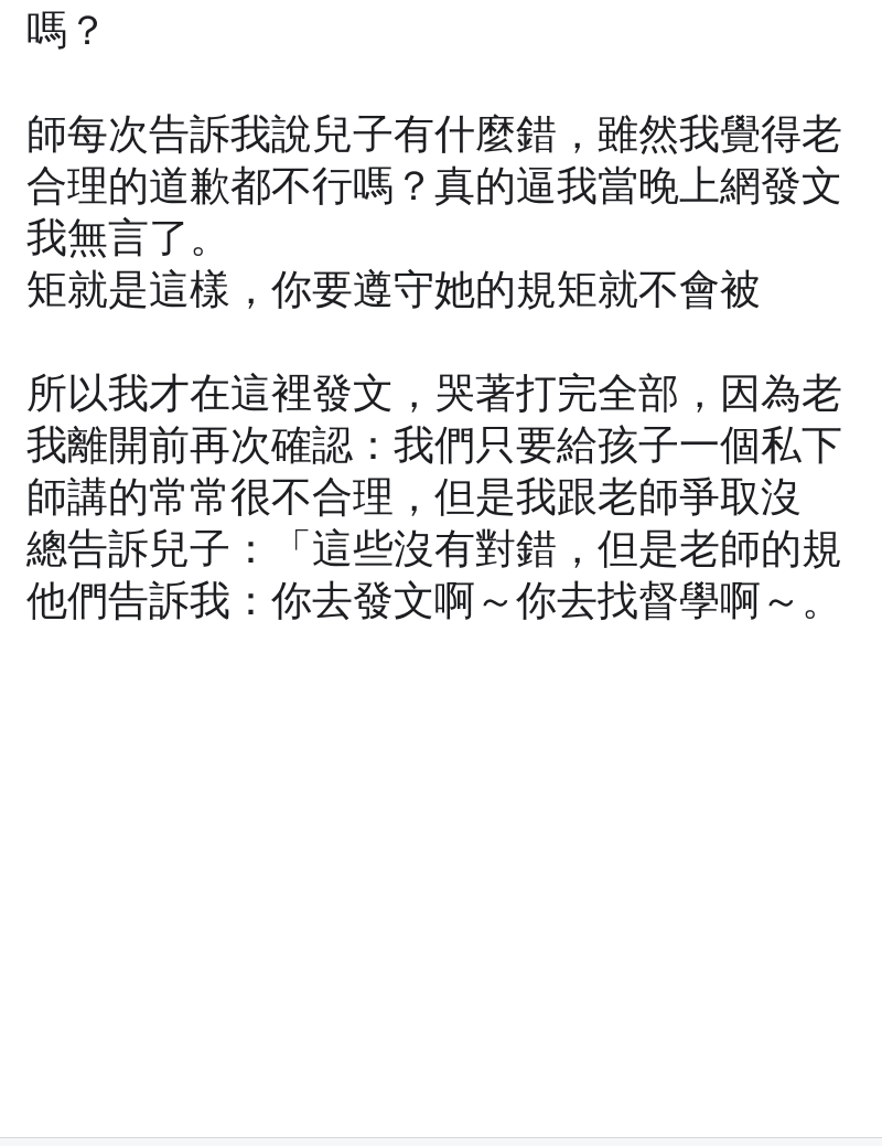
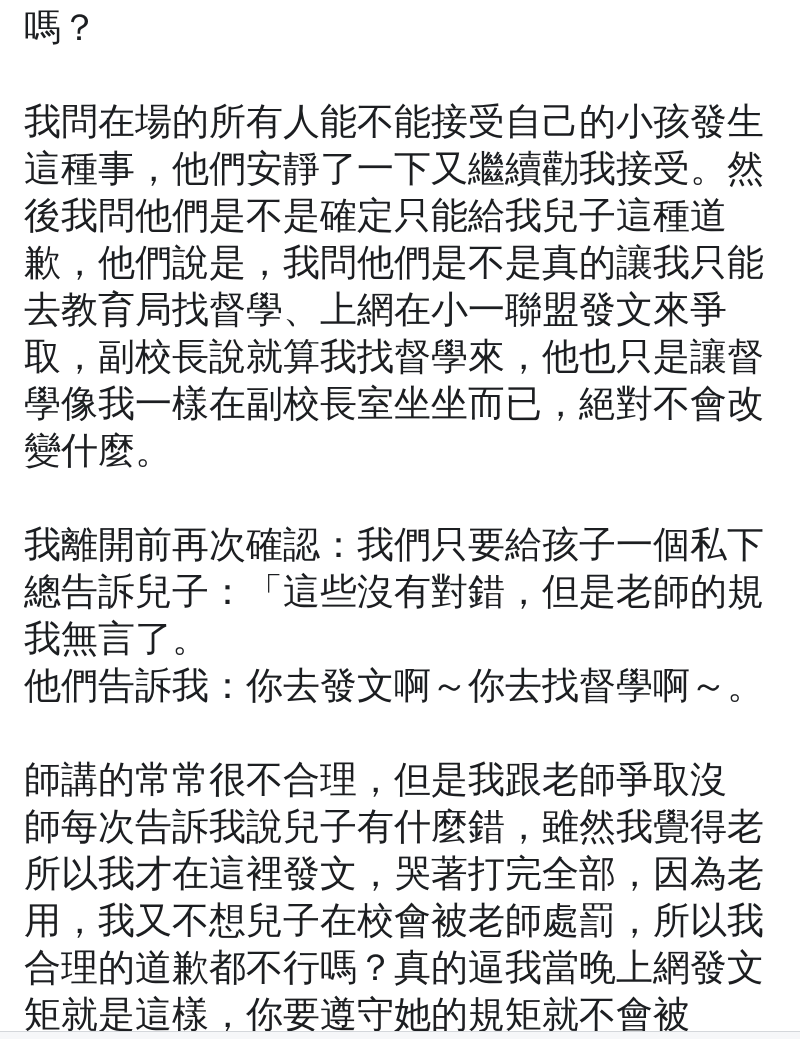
  嗎？
+ 我問在場的所有人能不能接受自己的小孩發生
+ 這種事，他們安靜了一下又繼續勸我接受。然
+ 後我問他們是不是確定只能給我兒子這種道
+ 歉，他們說是，我問他們是不是真的讓我只能
+ 去教育局找督學、上網在小一聯盟發文來爭
+ 取，副校長說就算我找督學來，他也只是讓督
+ 學像我一樣在副校長室坐坐而已，絕對不會改
+ 變什麼。
- 師每次告訴我說兒子有什麼錯，雖然我覺得老
+ 我離開前再次確認：我們只要給孩子一個私下
- 合理的道歉都不行嗎？真的逼我當晚上網發文
+ 總告訴兒子：「這些沒有對錯，但是老師的規
  我無言了。
- 矩就是這樣，你要遵守她的規矩就不會被
+ 他們告訴我：你去發文啊～你去找督學啊～。
- 所以我才在這裡發文，哭著打完全部，因為老
+ 師講的常常很不合理，但是我跟老師爭取沒
- 我離開前再次確認：我們只要給孩子一個私下
+ 師每次告訴我說兒子有什麼錯，雖然我覺得老
- 師講的常常很不合理，但是我跟老師爭取沒
+ 所以我才在這裡發文，哭著打完全部，因為老
+ 用，我又不想兒子在校會被老師處罰，所以我
- 總告訴兒子：「這些沒有對錯，但是老師的規
+ 合理的道歉都不行嗎？真的逼我當晚上網發文
- 他們告訴我：你去發文啊～你去找督學啊～。
+ 矩就是這樣，你要遵守她的規矩就不會被
